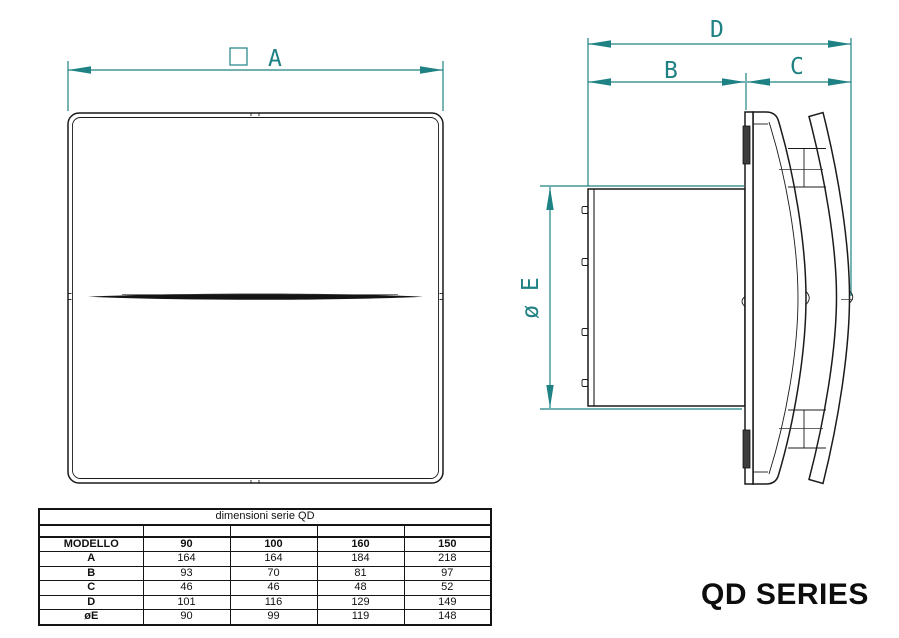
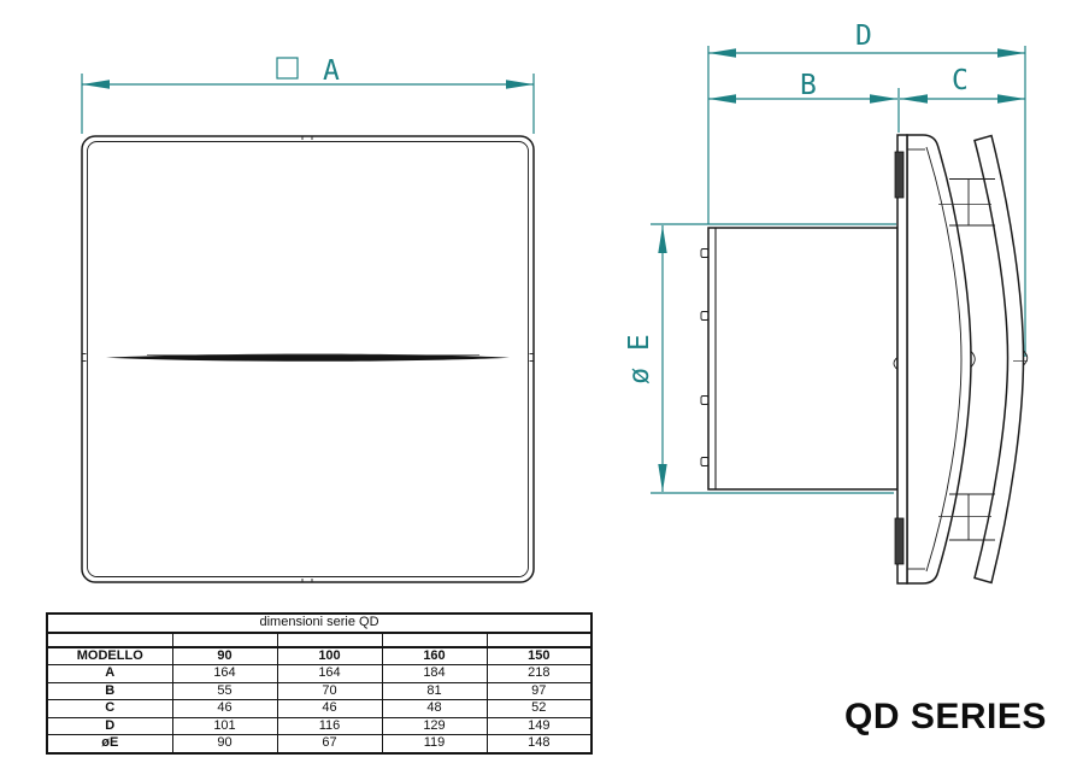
  A
  D
  B
  C
  dimensioni serie QD
  MODELLO	90	100	160	150
  A	164	164	184	218
- B	93	70	81	97
+ B	55	70	81	97
  C	46	46	48	52
  D	101	116	129	149
- øE	90	99	119	148
+ øE	90	67	119	148
  QD SERIES
